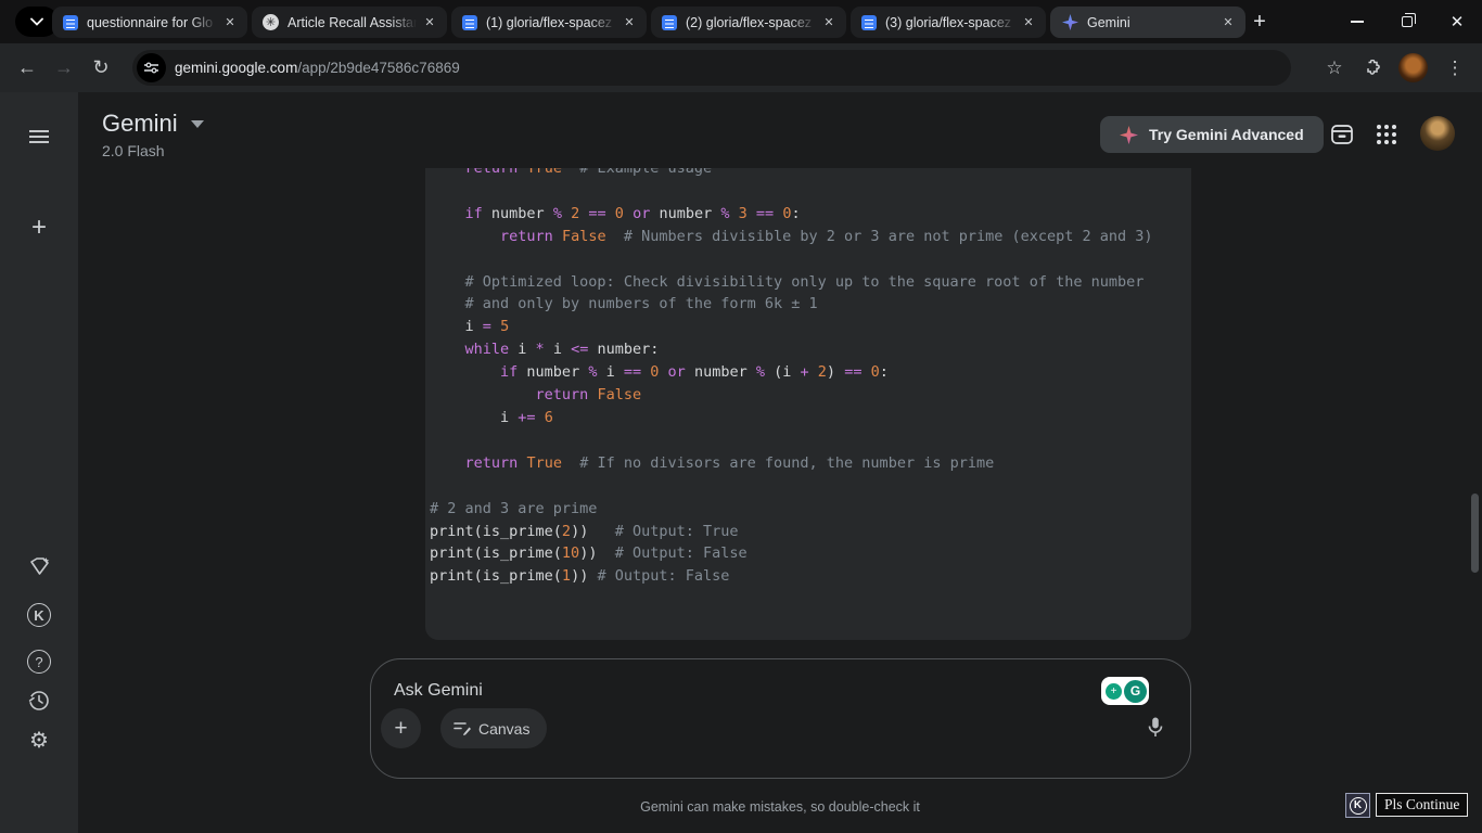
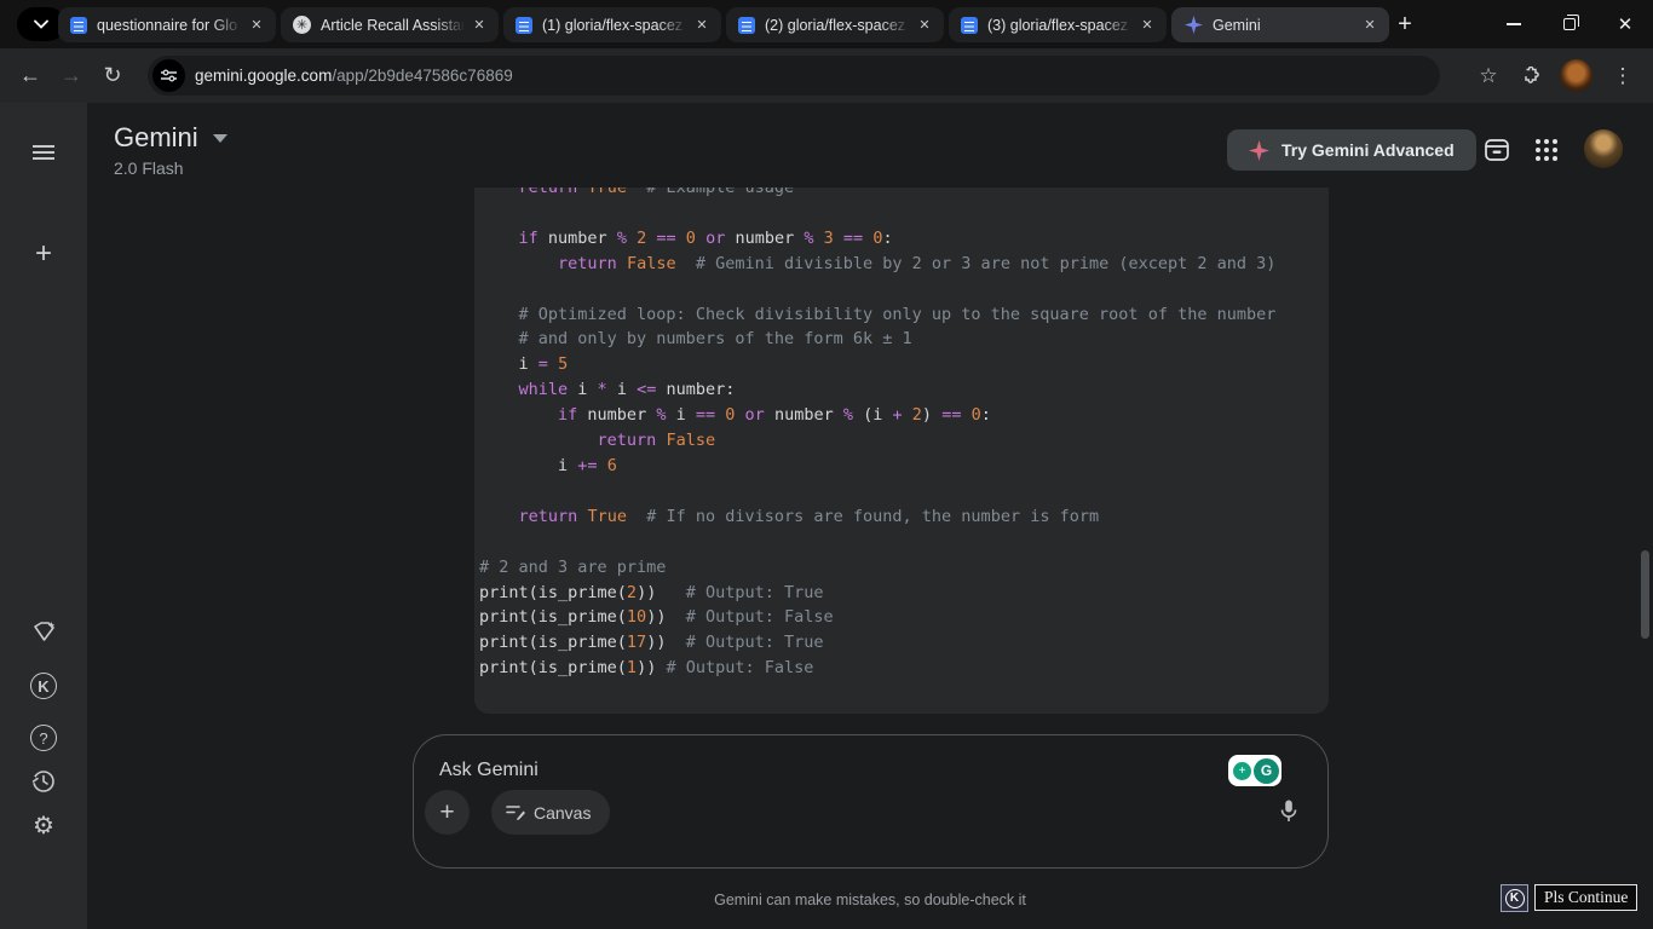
  questionnaire for Glo
  ✕
  ✳
  Article Recall Assista
  ✕
  (1) gloria/flex-spacez
  ✕
  (2) gloria/flex-spacez
  ✕
  (3) gloria/flex-spacez
  ✕
  Gemini
  ✕
  +
  ✕
  ←
  →
  ↻
  gemini.google.com/app/2b9de47586c76869
  ☆
  ⋮
  +
  K
  ?
  ⚙
  Gemini
  2.0 Flash
  Try Gemini Advanced
  return True # Example usage
  if number % 2 == 0 or number % 3 == 0:
- return False # Numbers divisible by 2 or 3 are not prime (except 2 and 3)
+ return False # Gemini divisible by 2 or 3 are not prime (except 2 and 3)
  # Optimized loop: Check divisibility only up to the square root of the number
  # and only by numbers of the form 6k ± 1
  i = 5
  while i * i <= number:
  if number % i == 0 or number % (i + 2) == 0:
  return False
  i += 6
- return True # If no divisors are found, the number is prime
+ return True # If no divisors are found, the number is form
  # 2 and 3 are prime
  print(is_prime(2)) # Output: True
  print(is_prime(10)) # Output: False
+ print(is_prime(17)) # Output: True
  print(is_prime(1)) # Output: False
  Ask Gemini
  +
  G
  +
  Canvas
  Gemini can make mistakes, so double-check it
  K
  Pls Continue
